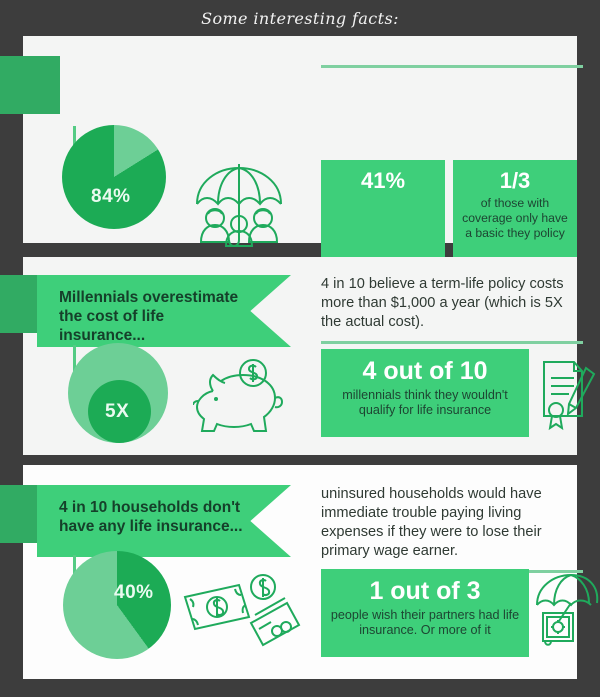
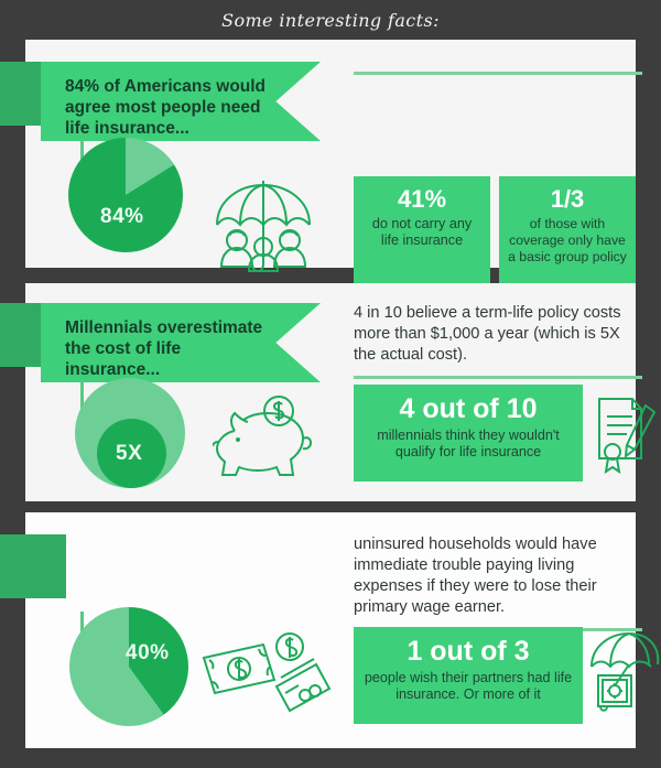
  Some interesting facts:
+ 84% of Americans would agree most people need life insurance...
  84%
  41%
+ do not carry any life insurance
  1/3
- of those with coverage only have a basic they policy
+ of those with coverage only have a basic group policy
  Millennials overestimate the cost of life insurance...
  4 in 10 believe a term-life policy costs more than $1,000 a year (which is 5X the actual cost).
  5X
  4 out of 10
  millennials think they wouldn't qualify for life insurance
- 4 in 10 households don't have any life insurance...
  uninsured households would have immediate trouble paying living expenses if they were to lose their primary wage earner.
  40%
  1 out of 3
  people wish their partners had life insurance. Or more of it
